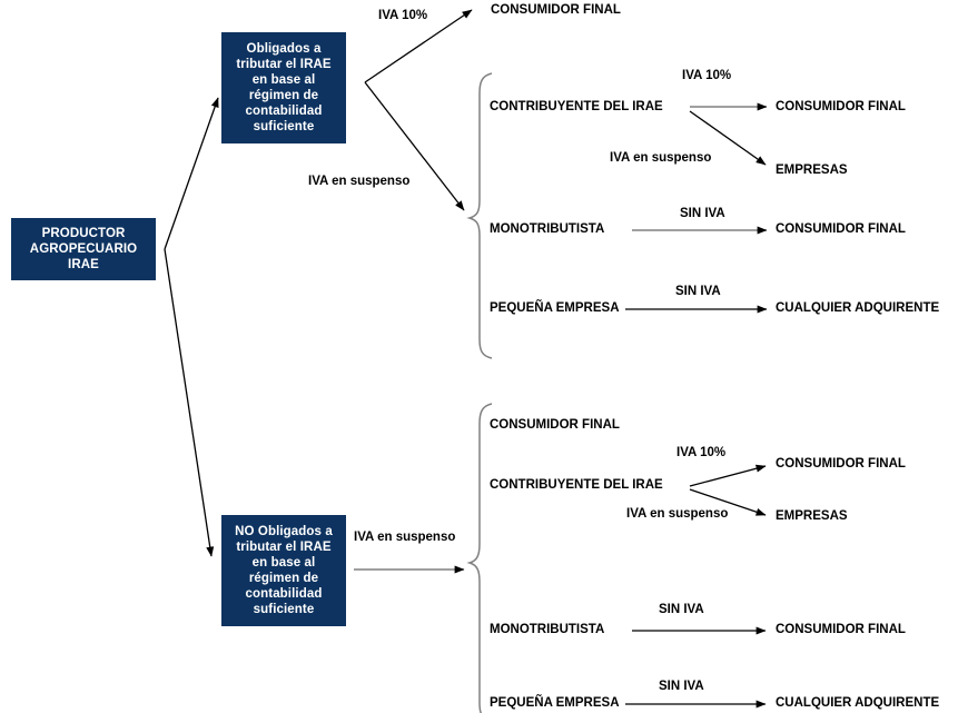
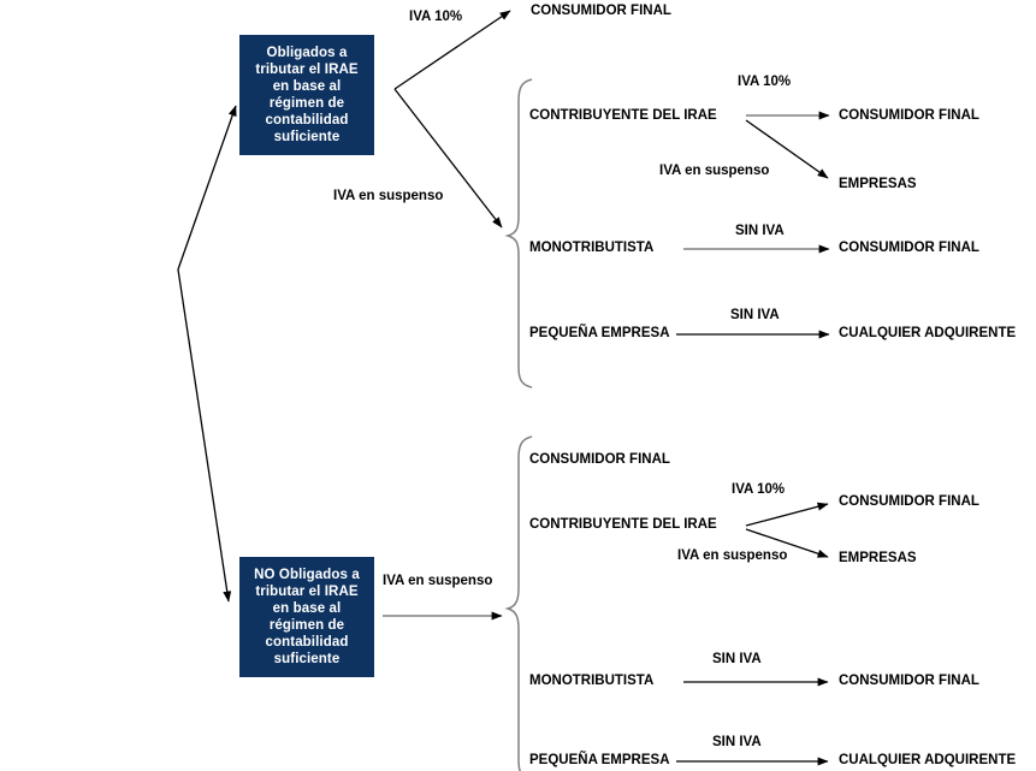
- PRODUCTOR
- AGROPECUARIO
- IRAE
  Obligados a
  tributar el IRAE
  en base al
  régimen de
  contabilidad
  suficiente
  NO Obligados a
  tributar el IRAE
  en base al
  régimen de
  contabilidad
  suficiente
  IVA 10%
  CONSUMIDOR FINAL
  IVA en suspenso
  CONTRIBUYENTE DEL IRAE
  IVA 10%
  CONSUMIDOR FINAL
  IVA en suspenso
  EMPRESAS
  MONOTRIBUTISTA
  SIN IVA
  CONSUMIDOR FINAL
  PEQUEÑA EMPRESA
  SIN IVA
  CUALQUIER ADQUIRENTE
  IVA en suspenso
  CONSUMIDOR FINAL
  CONTRIBUYENTE DEL IRAE
  IVA 10%
  CONSUMIDOR FINAL
  IVA en suspenso
  EMPRESAS
  MONOTRIBUTISTA
  SIN IVA
  CONSUMIDOR FINAL
  PEQUEÑA EMPRESA
  SIN IVA
  CUALQUIER ADQUIRENTE
